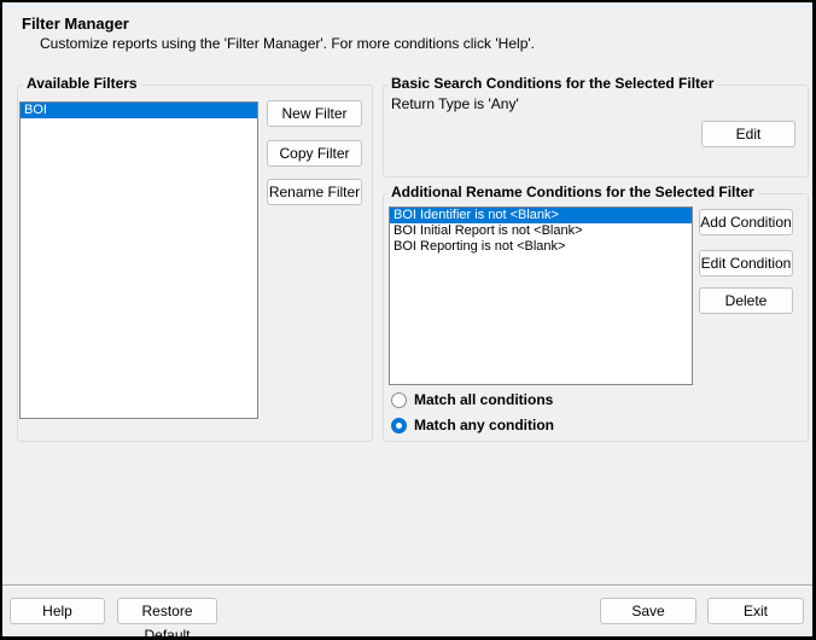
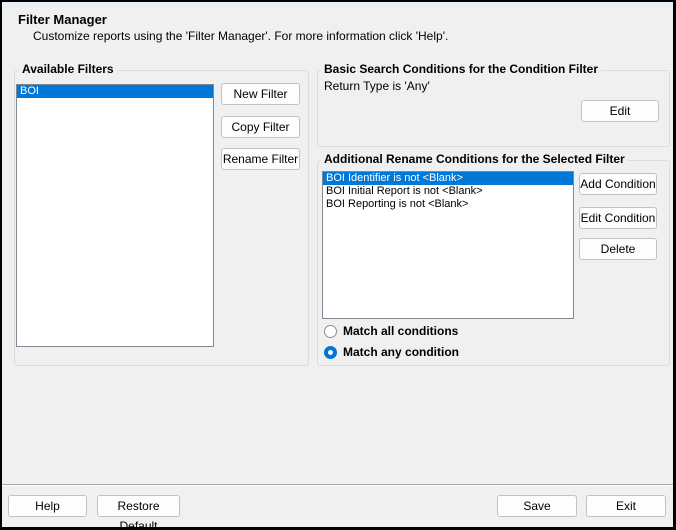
  Filter Manager
- Customize reports using the 'Filter Manager'. For more conditions click 'Help'.
+ Customize reports using the 'Filter Manager'. For more information click 'Help'.
  Available Filters
  BOI
  New Filter
  Copy Filter
  Rename Filter
- Basic Search Conditions for the Selected Filter
+ Basic Search Conditions for the Condition Filter
  Return Type is 'Any'
  Edit
  Additional Rename Conditions for the Selected Filter
  BOI Identifier is not <Blank>
  BOI Initial Report is not <Blank>
  BOI Reporting is not <Blank>
  Add Condition
  Edit Condition
  Delete
  Match all conditions
  Match any condition
  Help
  Restore Default
  Save
  Exit
